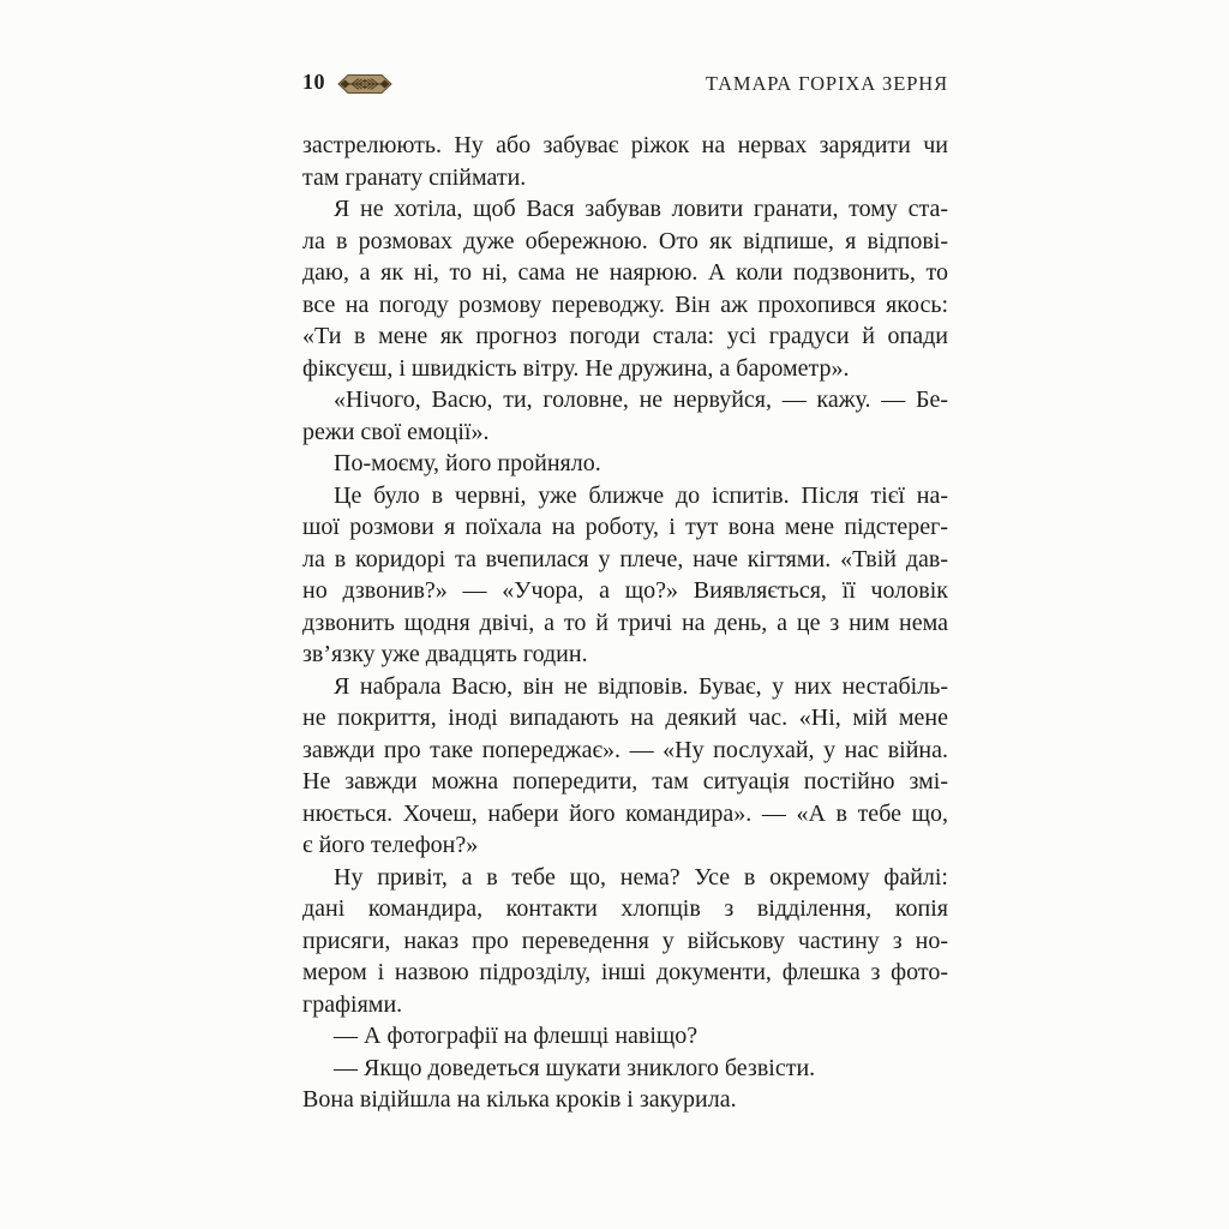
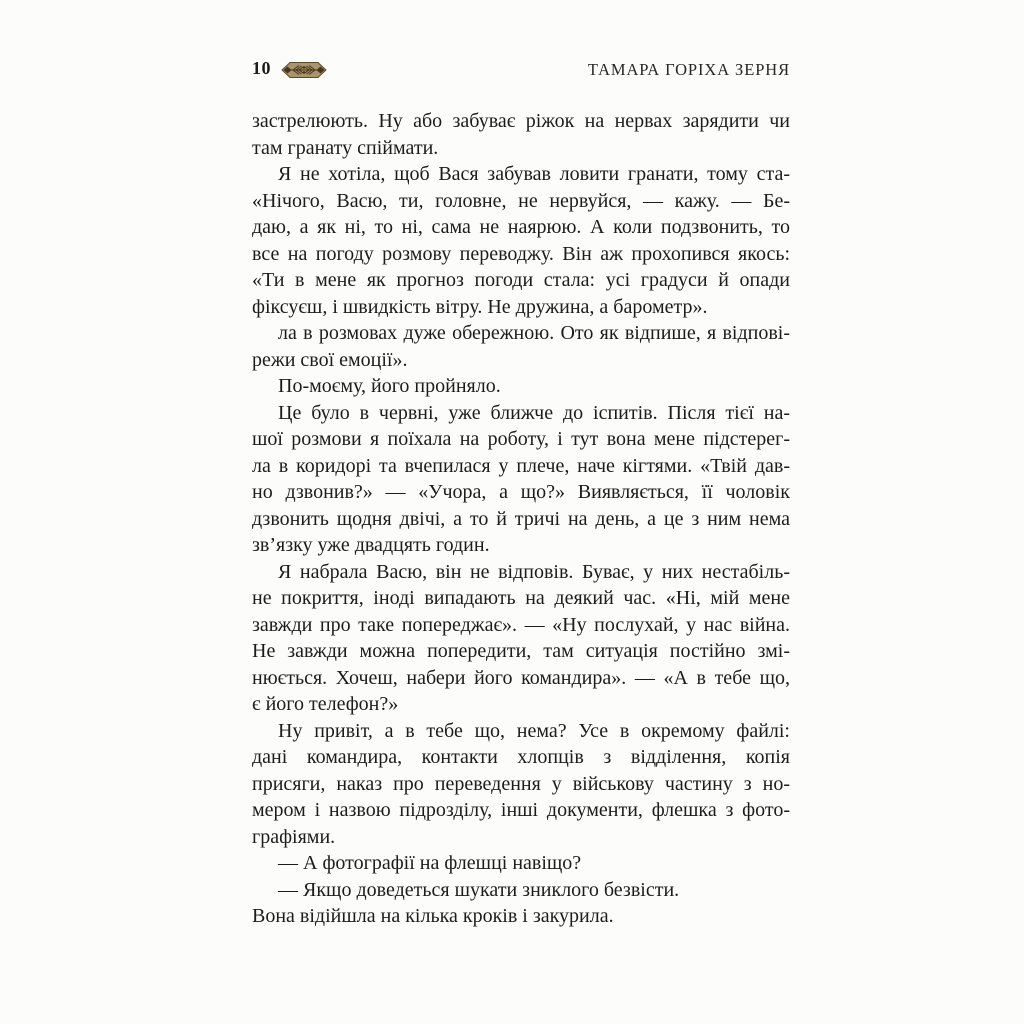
  10
  ТАМАРА ГОРІХА ЗЕРНЯ
  застрелюють. Ну або забуває ріжок на нервах зарядити чи
  там гранату спіймати.
  Я не хотіла, щоб Вася забував ловити гранати, тому ста-
- ла в розмовах дуже обережною. Ото як відпише, я відпові-
+ «Нічого, Васю, ти, головне, не нервуйся, — кажу. — Бе-
  даю, а як ні, то ні, сама не наярюю. А коли подзвонить, то
  все на погоду розмову переводжу. Він аж прохопився якось:
  «Ти в мене як прогноз погоди стала: усі градуси й опади
  фіксуєш, і швидкість вітру. Не дружина, а барометр».
- «Нічого, Васю, ти, головне, не нервуйся, — кажу. — Бе-
+ ла в розмовах дуже обережною. Ото як відпише, я відпові-
  режи свої емоції».
  По-моєму, його пройняло.
  Це було в червні, уже ближче до іспитів. Після тієї на-
  шої розмови я поїхала на роботу, і тут вона мене підстерег-
  ла в коридорі та вчепилася у плече, наче кігтями. «Твій дав-
  но дзвонив?» — «Учора, а що?» Виявляється, її чоловік
  дзвонить щодня двічі, а то й тричі на день, а це з ним нема
  зв’язку уже двадцять годин.
  Я набрала Васю, він не відповів. Буває, у них нестабіль-
  не покриття, іноді випадають на деякий час. «Ні, мій мене
  завжди про таке попереджає». — «Ну послухай, у нас війна.
  Не завжди можна попередити, там ситуація постійно змі-
  нюється. Хочеш, набери його командира». — «А в тебе що,
  є його телефон?»
  Ну привіт, а в тебе що, нема? Усе в окремому файлі:
  дані командира, контакти хлопців з відділення, копія
  присяги, наказ про переведення у військову частину з но-
  мером і назвою підрозділу, інші документи, флешка з фото-
  графіями.
  — А фотографії на флешці навіщо?
  — Якщо доведеться шукати зниклого безвісти.
  Вона відійшла на кілька кроків і закурила.
